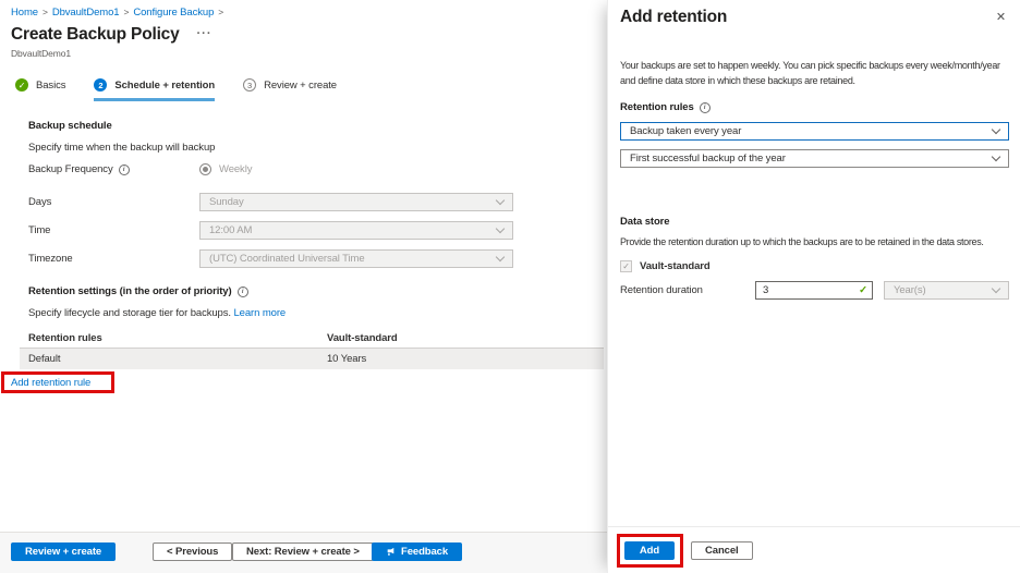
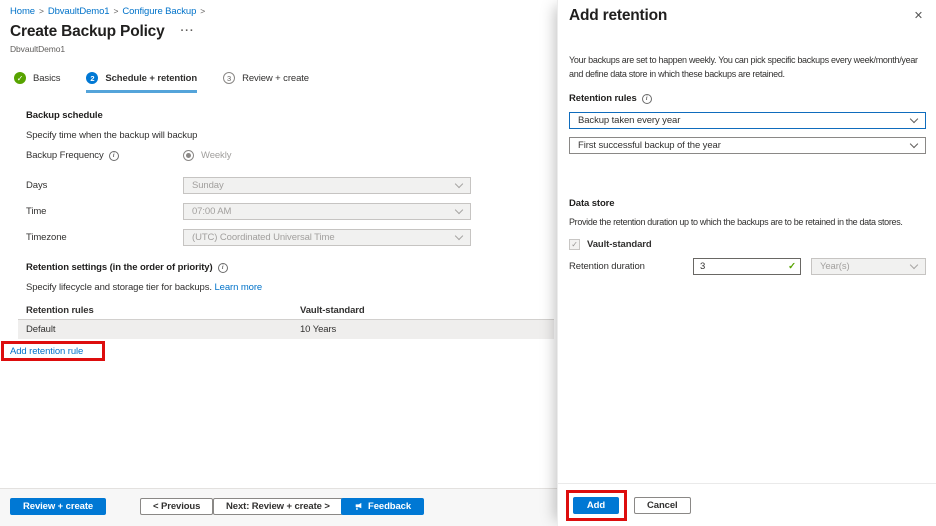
  Home > DbvaultDemo1 > Configure Backup >
  Create Backup Policy ···
  DbvaultDemo1
  ✓
  Basics
  2
  Schedule + retention
  3
  Review + create
  Backup schedule
  Specify time when the backup will backup
  Backup Frequency
  Weekly
  Days
  Sunday
  Time
- 12:00 AM
+ 07:00 AM
  Timezone
  (UTC) Coordinated Universal Time
  Retention settings (in the order of priority)
  Specify lifecycle and storage tier for backups. Learn more
  Retention rules
  Vault-standard
  Default
  10 Years
  Add retention rule
  Review + create
  < Previous
  Next: Review + create >
  Feedback
  Add retention
  ✕
  Your backups are set to happen weekly. You can pick specific backups every week/month/year and define data store in which these backups are retained.
  Retention rules
  Backup taken every year
  First successful backup of the year
  Data store
  Provide the retention duration up to which the backups are to be retained in the data stores.
  ✓
  Vault-standard
  Retention duration
  3
  ✓
  Year(s)
  Add
  Cancel
